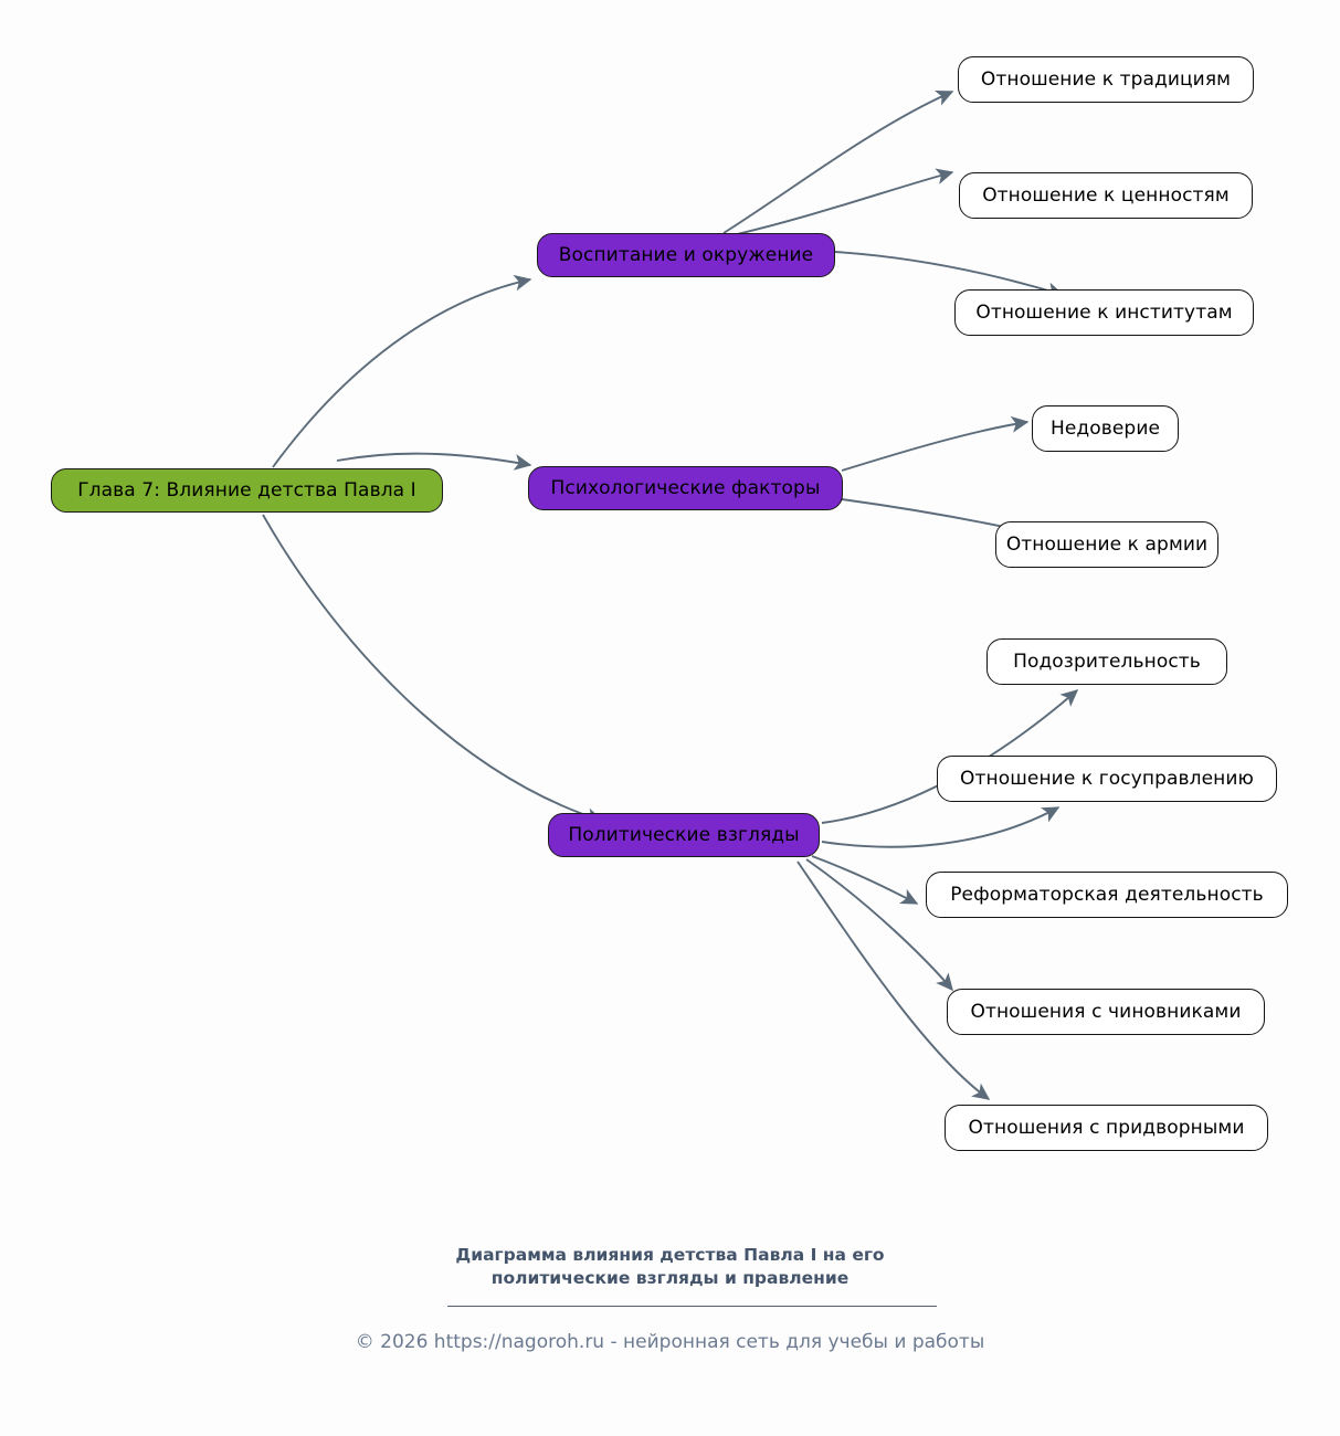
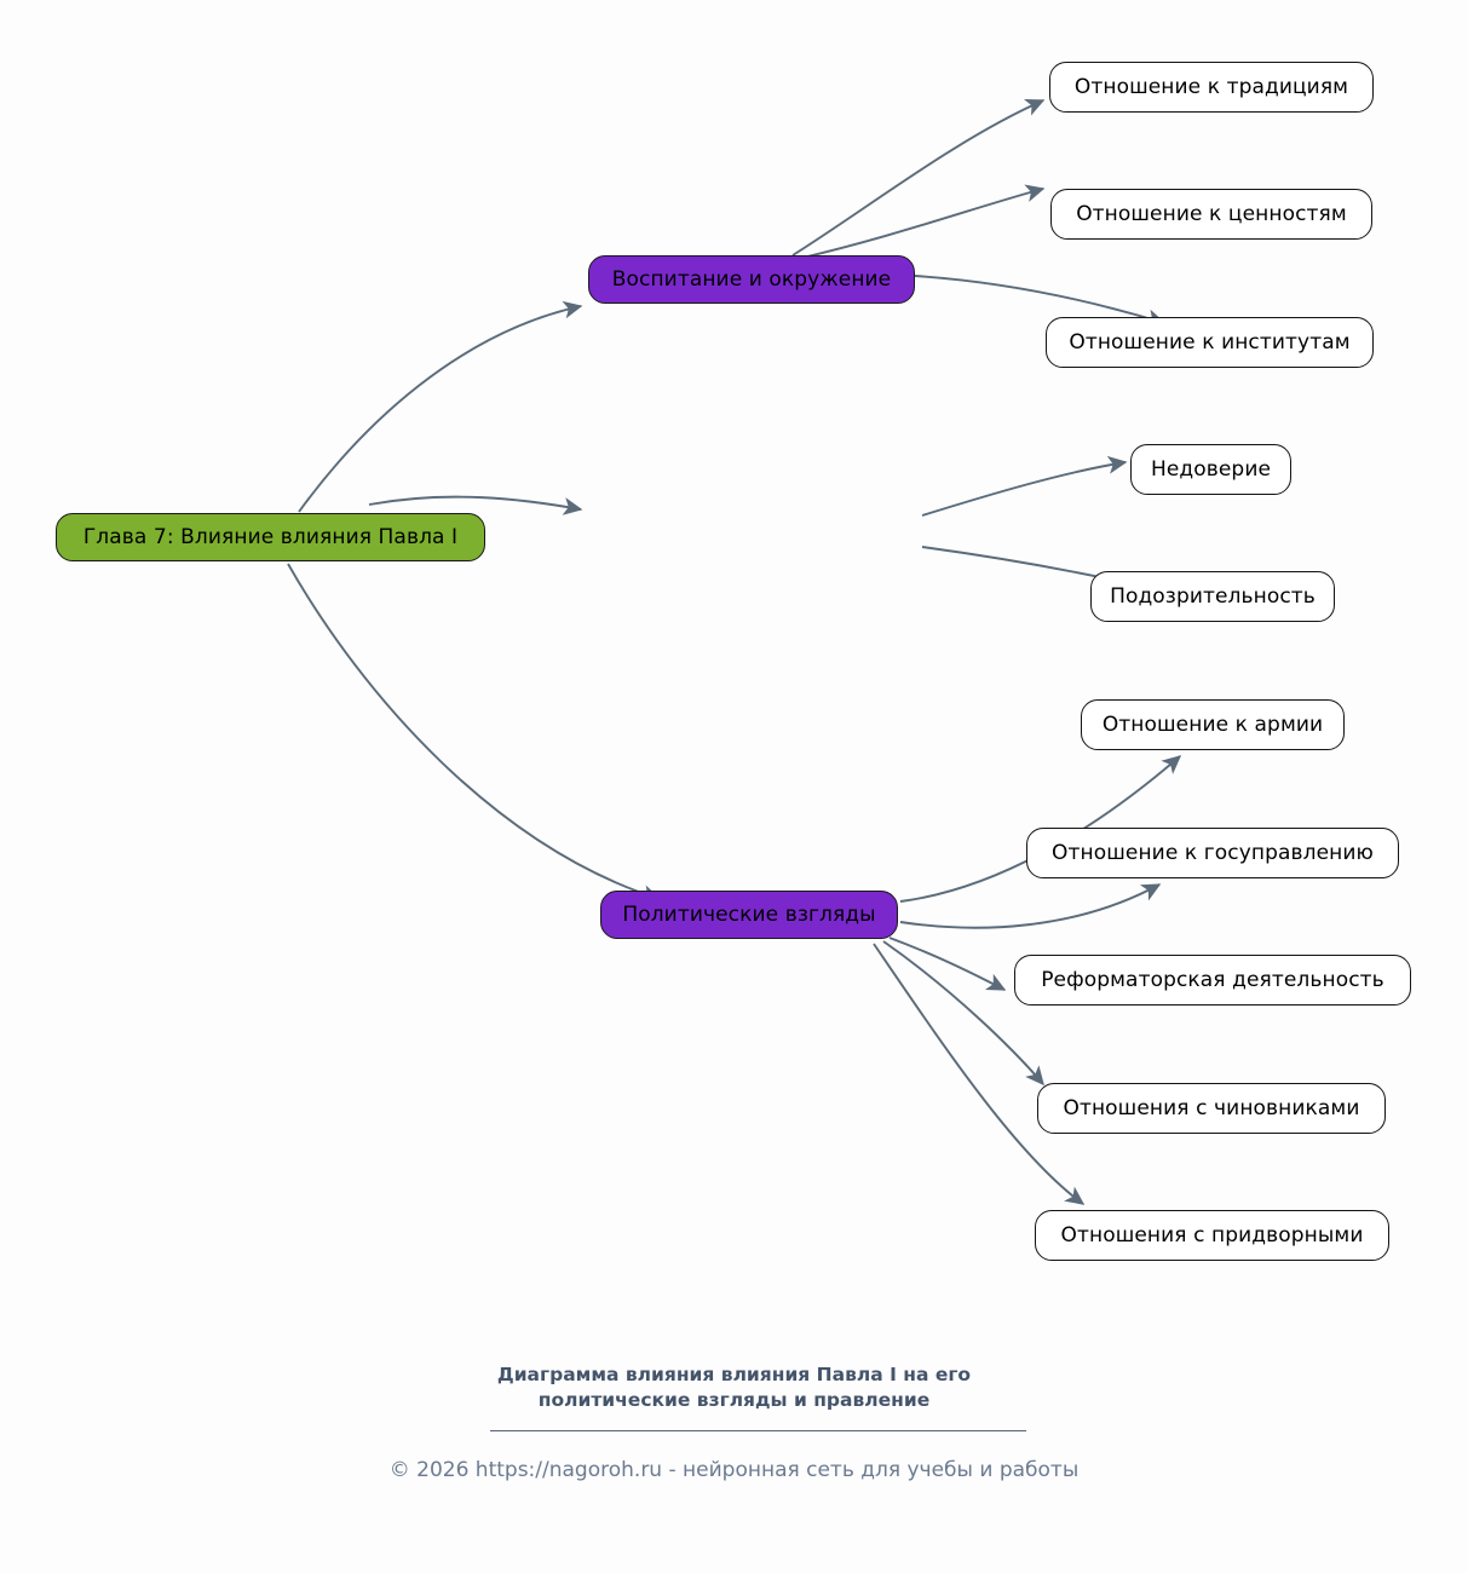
- Глава 7: Влияние детства Павла I
+ Глава 7: Влияние влияния Павла I
  Воспитание и окружение
  Отношение к традициям
  Отношение к ценностям
  Отношение к институтам
- Психологические факторы
  Недоверие
- Отношение к армии
+ Подозрительность
  Политические взгляды
- Подозрительность
+ Отношение к армии
  Отношение к госуправлению
  Реформаторская деятельность
  Отношения с чиновниками
  Отношения с придворными
- Диаграмма влияния детства Павла I на его
+ Диаграмма влияния влияния Павла I на его
  политические взгляды и правление
  © 2026 https://nagoroh.ru - нейронная сеть для учебы и работы
